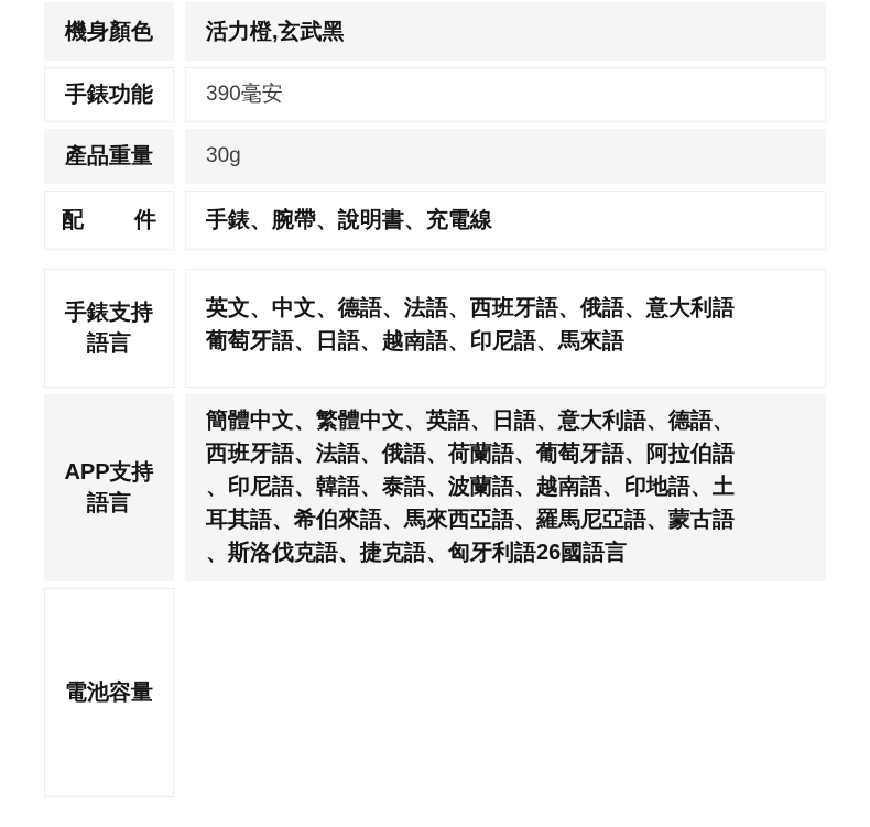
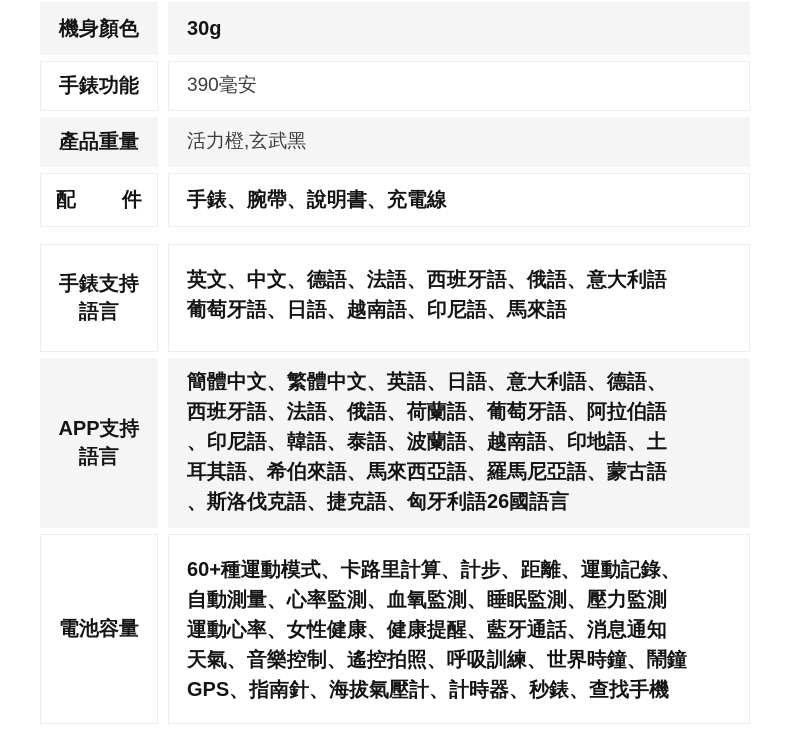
  機身顏色
- 活力橙,玄武黑
+ 30g
  手錶功能
  390毫安
  產品重量
- 30g
+ 活力橙,玄武黑
  配
  件
  手錶、腕帶、說明書、充電線
  手錶支持
  語言
  英文、中文、德語、法語、西班牙語、俄語、意大利語
  葡萄牙語、日語、越南語、印尼語、馬來語
  APP支持
  語言
  簡體中文、繁體中文、英語、日語、意大利語、德語、
  西班牙語、法語、俄語、荷蘭語、葡萄牙語、阿拉伯語
  、印尼語、韓語、泰語、波蘭語、越南語、印地語、土
  耳其語、希伯來語、馬來西亞語、羅馬尼亞語、蒙古語
  、斯洛伐克語、捷克語、匈牙利語26國語言
  電池容量
+ 60+種運動模式、卡路里計算、計步、距離、運動記錄、
+ 自動測量、心率監測、血氧監測、睡眠監測、壓力監測
+ 運動心率、女性健康、健康提醒、藍牙通話、消息通知
+ 天氣、音樂控制、遙控拍照、呼吸訓練、世界時鐘、鬧鐘
+ GPS、指南針、海拔氣壓計、計時器、秒錶、查找手機
